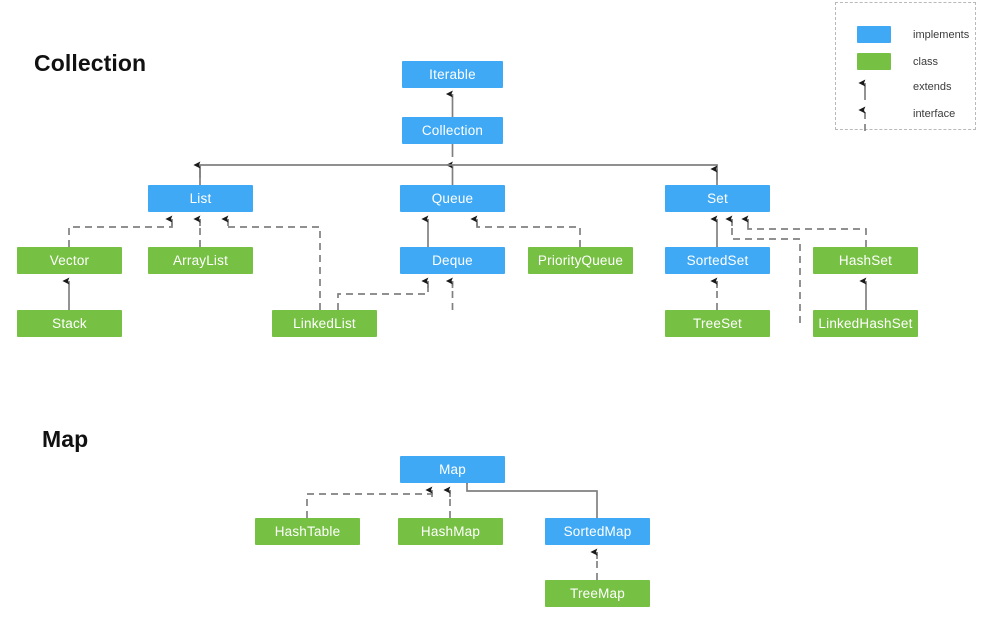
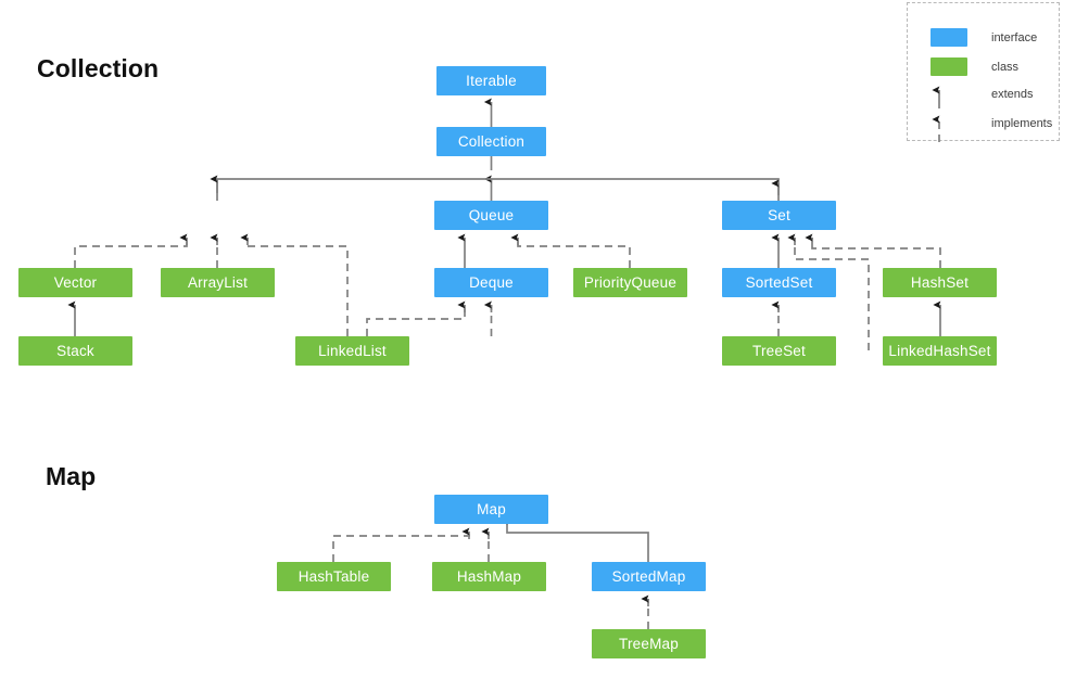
  Collection
  Map
  Iterable
  Collection
- List
  Queue
  Set
  Vector
  ArrayList
  Deque
  PriorityQueue
  SortedSet
  HashSet
  Stack
  LinkedList
  TreeSet
  LinkedHashSet
  Map
  HashTable
  HashMap
  SortedMap
  TreeMap
- implements
+ interface
  class
  extends
- interface
+ implements
